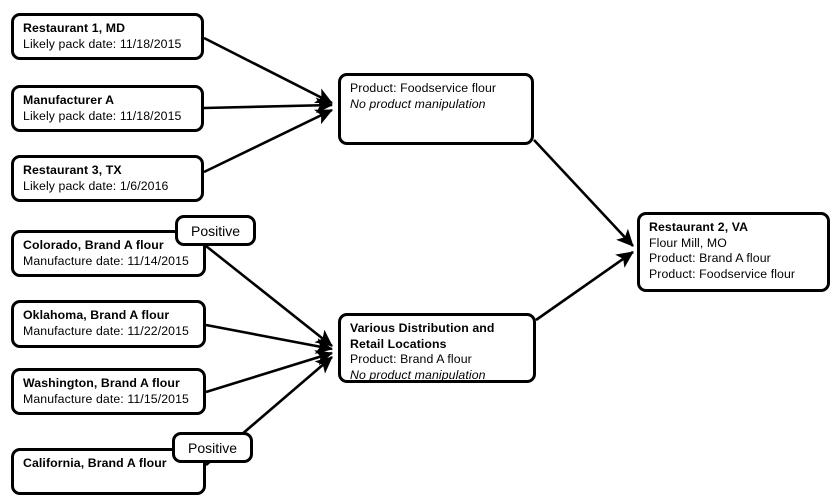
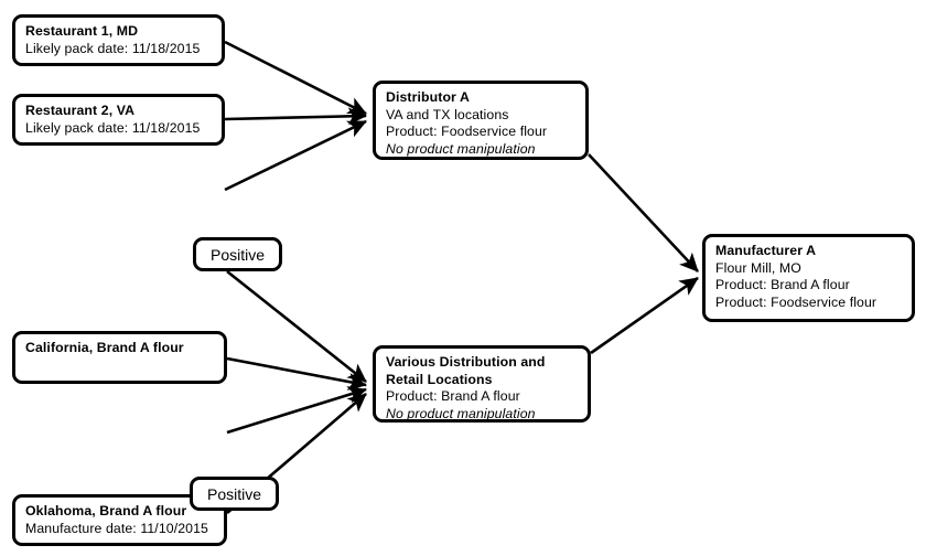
  Restaurant 1, MD
  Likely pack date: 11/18/2015
- Manufacturer A
+ Restaurant 2, VA
  Likely pack date: 11/18/2015
- Restaurant 3, TX
- Likely pack date: 1/6/2016
- Colorado, Brand A flour
- Manufacture date: 11/14/2015
- Oklahoma, Brand A flour
+ California, Brand A flour
- Manufacture date: 11/22/2015
- Washington, Brand A flour
- Manufacture date: 11/15/2015
- California, Brand A flour
+ Oklahoma, Brand A flour
+ Manufacture date: 11/10/2015
+ Distributor A
+ VA and TX locations
  Product: Foodservice flour
  No product manipulation
  Various Distribution and Retail Locations
  Product: Brand A flour
  No product manipulation
- Restaurant 2, VA
+ Manufacturer A
  Flour Mill, MO
  Product: Brand A flour
  Product: Foodservice flour
  Positive
  Positive
